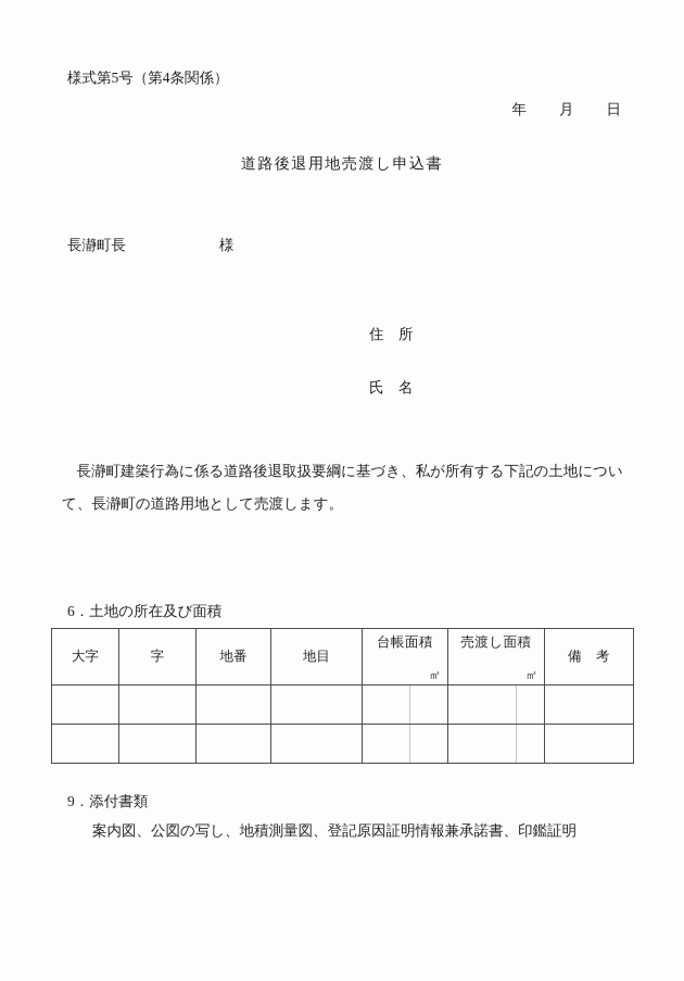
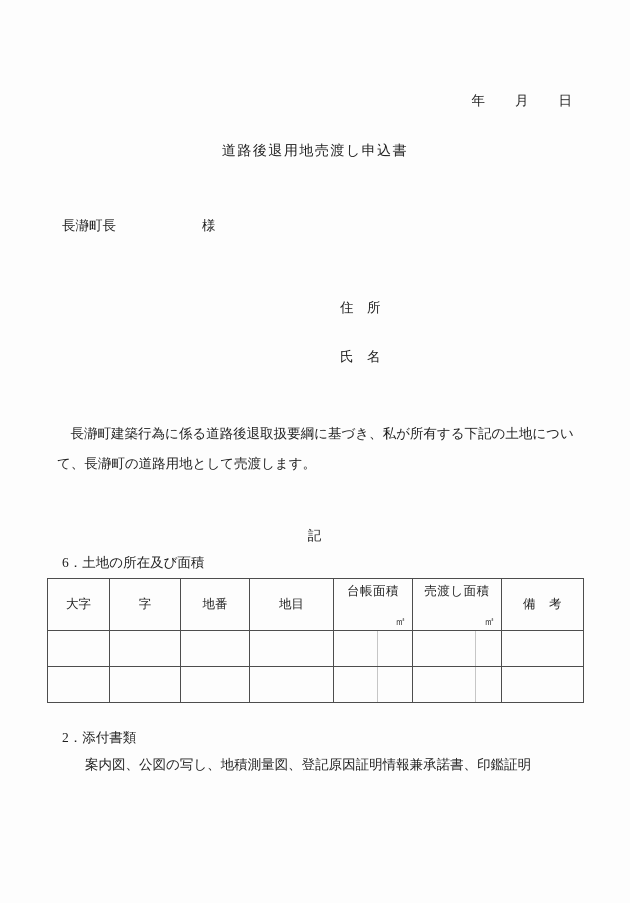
- 様式第5号（第4条関係）
  年 月 日
  道路後退用地売渡し申込書
  長瀞町長
  様
  住 所
  氏 名
  長瀞町建築行為に係る道路後退取扱要綱に基づき、私が所有する下記の土地につい
  て、長瀞町の道路用地として売渡します。
+ 記
  6．土地の所在及び面積
  大字	字	地番	地目	台帳面積 ㎡	売渡し面積 ㎡	備 考
- 9．添付書類
+ 2．添付書類
  案内図、公図の写し、地積測量図、登記原因証明情報兼承諾書、印鑑証明
